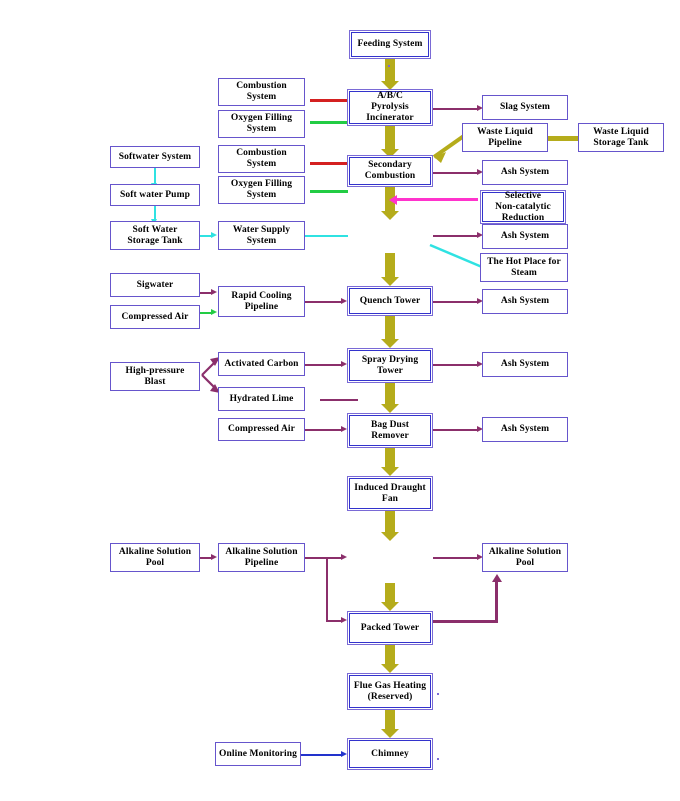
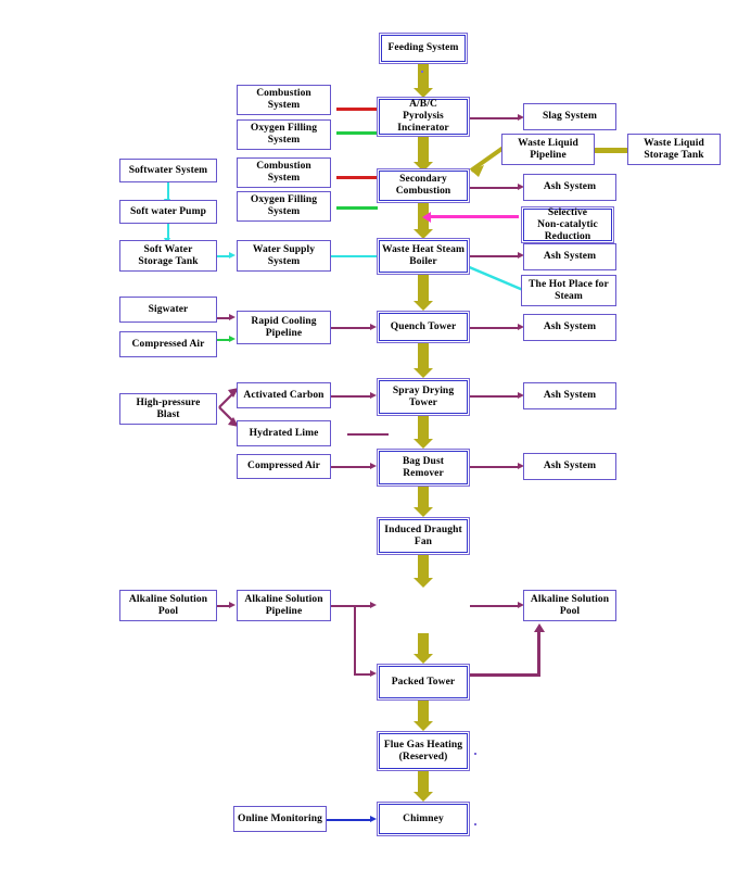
  Feeding System
  A/B/C
  Pyrolysis Incinerator
  Secondary
  Combustion
+ Waste Heat Steam
+ Boiler
  Quench Tower
  Spray Drying
  Tower
  Bag Dust
  Remover
  Induced Draught
  Fan
  Packed Tower
  Flue Gas Heating
  (Reserved)
  Chimney
  Combustion
  System
  Oxygen Filling
  System
  Softwater System
  Combustion
  System
  Oxygen Filling
  System
  Soft water Pump
  Soft Water
  Storage Tank
  Water Supply
  System
  Sigwater
  Rapid Cooling
  Pipeline
  Compressed Air
  Activated Carbon
  High-pressure
  Blast
  Hydrated Lime
  Compressed Air
  Alkaline Solution
  Pool
  Alkaline Solution
  Pipeline
  Online Monitoring
  Slag System
  Waste Liquid
  Pipeline
  Waste Liquid
  Storage Tank
  Ash System
  Selective
  Non-catalytic
  Reduction
  Ash System
  The Hot Place for
  Steam
  Ash System
  Ash System
  Ash System
  Alkaline Solution
  Pool
